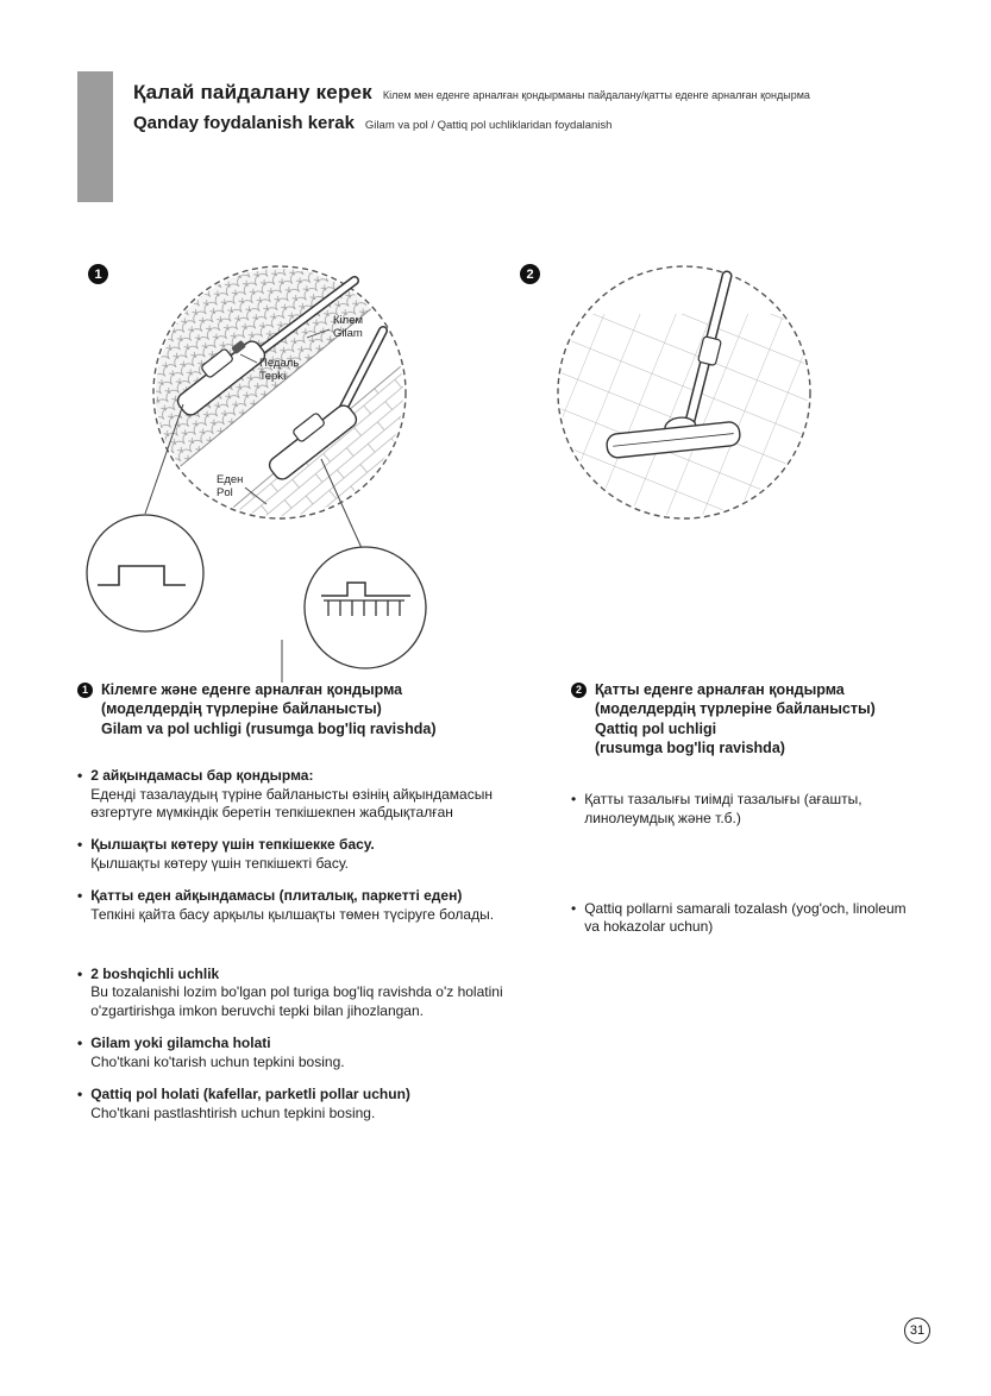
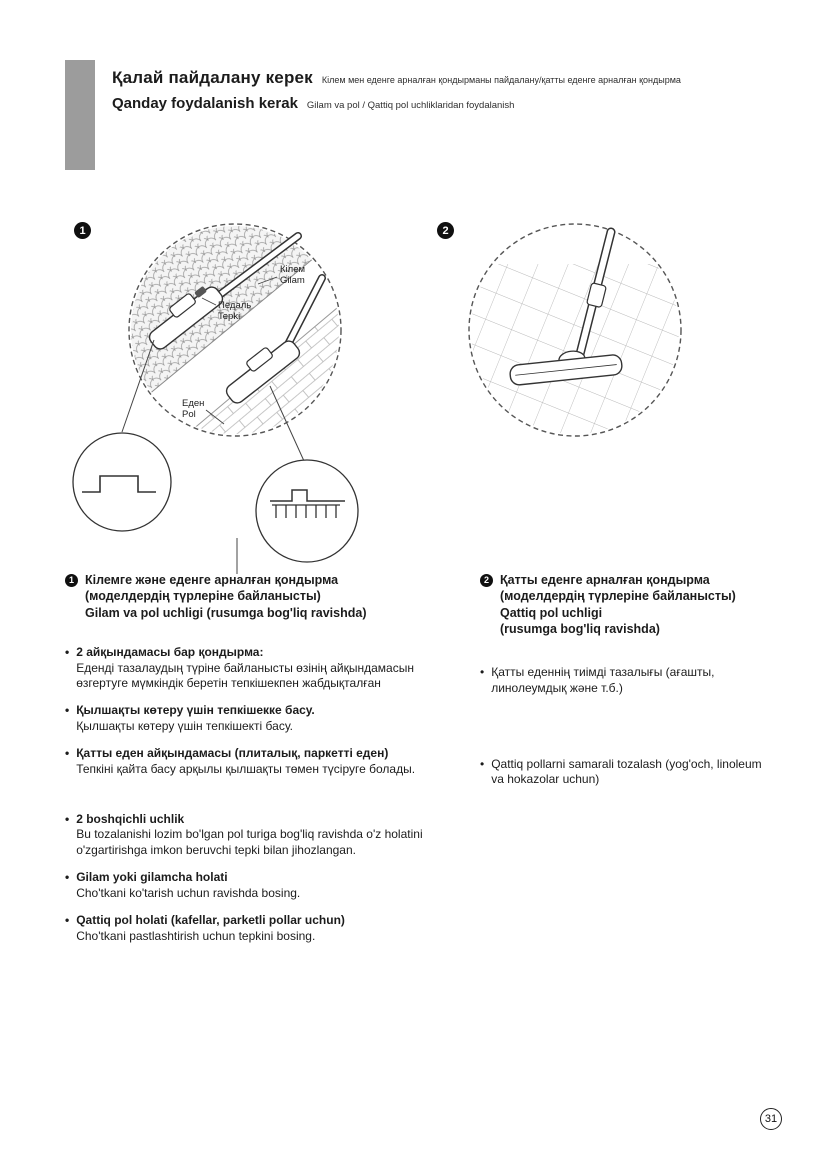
  Қалай пайдалану керек
  Кілем мен еденге арналған қондырманы пайдалану/қатты еденге арналған қондырма
  Qanday foydalanish kerak
  Gilam va pol / Qattiq pol uchliklaridan foydalanish
  1
  2
  Кілем
  Gilam
  Педаль
  Tepki
  Еден
  Pol
  1
  Кілемге және еденге арналған қондырма
  (моделдердің түрлеріне байланысты)
  Gilam va pol uchligi (rusumga bog'liq ravishda)
  2 айқындамасы бар қондырма:
  Еденді тазалаудың түріне байланысты өзінің айқындамасын өзгертуге мүмкіндік беретін тепкішекпен жабдықталған
  Қылшақты көтеру үшін тепкішекке басу.
  Қылшақты көтеру үшін тепкішекті басу.
  Қатты еден айқындамасы (плиталық, паркетті еден)
  Тепкіні қайта басу арқылы қылшақты төмен түсіруге болады.
  2 boshqichli uchlik
  Bu tozalanishi lozim bo'lgan pol turiga bog'liq ravishda o'z holatini o'zgartirishga imkon beruvchi tepki bilan jihozlangan.
  Gilam yoki gilamcha holati
- Cho'tkani ko'tarish uchun tepkini bosing.
+ Cho'tkani ko'tarish uchun ravishda bosing.
  Qattiq pol holati (kafellar, parketli pollar uchun)
  Cho'tkani pastlashtirish uchun tepkini bosing.
  2
  Қатты еденге арналған қондырма
  (моделдердің түрлеріне байланысты)
  Qattiq pol uchligi
  (rusumga bog'liq ravishda)
- Қатты тазалығы тиімді тазалығы (ағашты, линолеумдық және т.б.)
+ Қатты еденнің тиімді тазалығы (ағашты, линолеумдық және т.б.)
  Qattiq pollarni samarali tozalash (yog'och, linoleum va hokazolar uchun)
  31
